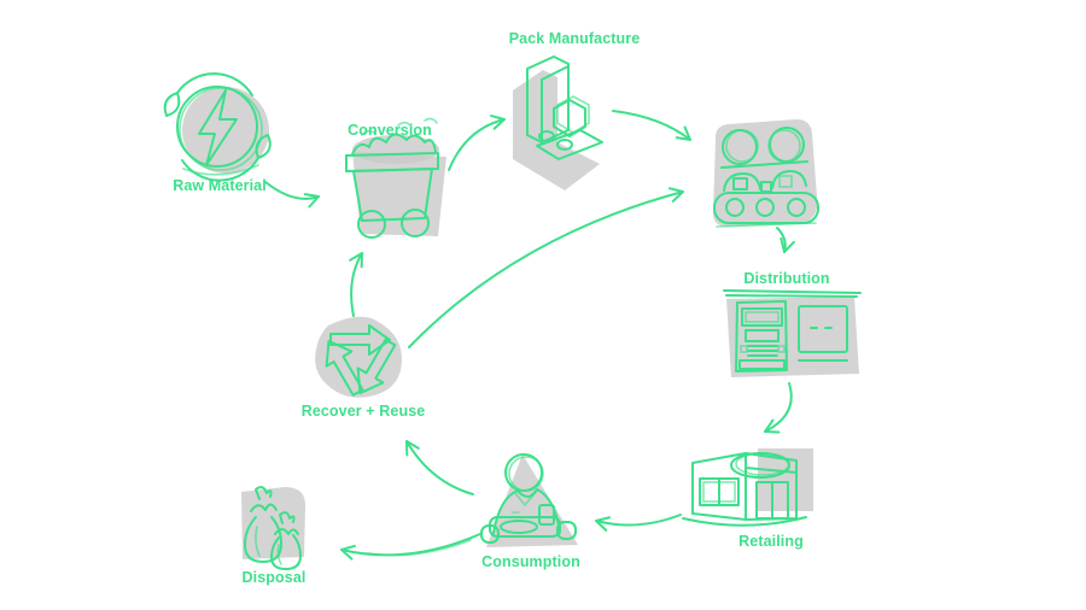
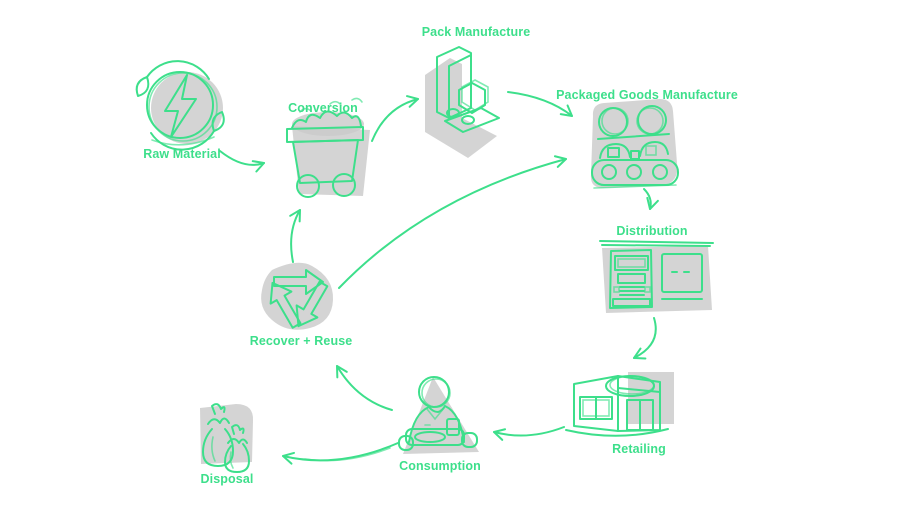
  Raw Material
  Conversion
  Pack Manufacture
+ Packaged Goods Manufacture
  Distribution
  Retailing
  Consumption
  Disposal
  Recover + Reuse
